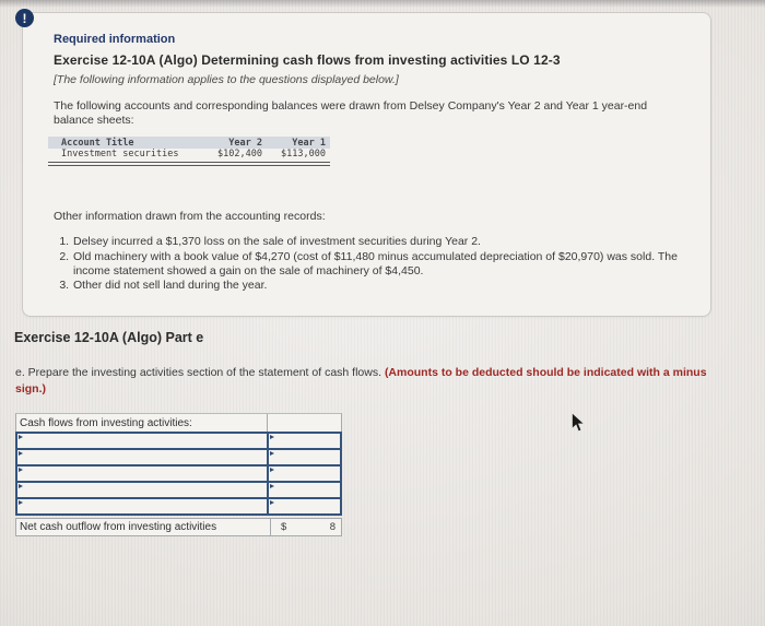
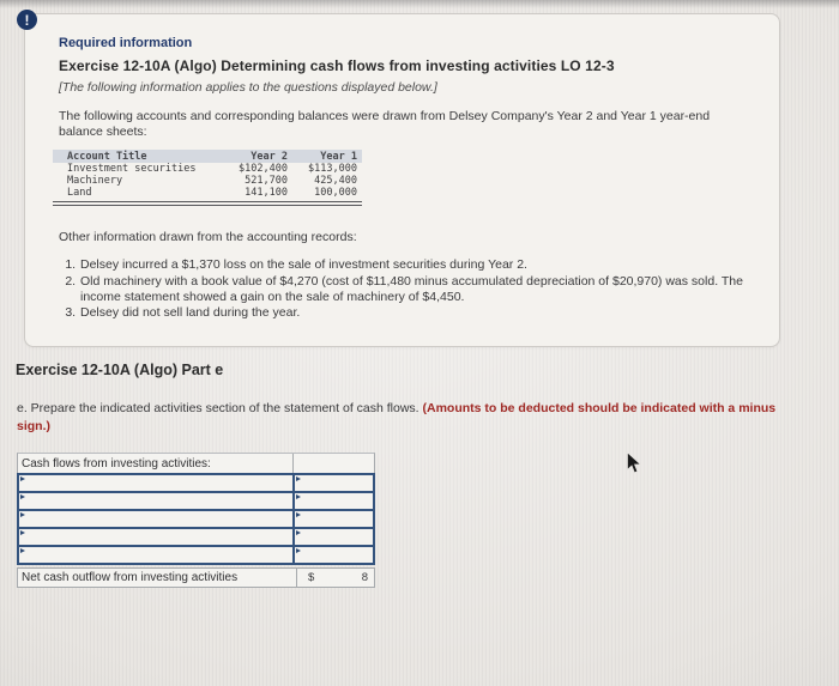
  !
  Required information
  Exercise 12-10A (Algo) Determining cash flows from investing activities LO 12-3
  [The following information applies to the questions displayed below.]
  The following accounts and corresponding balances were drawn from Delsey Company's Year 2 and Year 1 year-end balance sheets:
  Account Title
  Year 2
  Year 1
  Investment securities
  $102,400
  $113,000
+ Machinery
+ 521,700
+ 425,400
+ Land
+ 141,100
+ 100,000
  Other information drawn from the accounting records:
  Delsey incurred a $1,370 loss on the sale of investment securities during Year 2.
  Old machinery with a book value of $4,270 (cost of $11,480 minus accumulated depreciation of $20,970) was sold. The income statement showed a gain on the sale of machinery of $4,450.
- Other did not sell land during the year.
+ Delsey did not sell land during the year.
  Exercise 12-10A (Algo) Part e
- e. Prepare the investing activities section of the statement of cash flows. (Amounts to be deducted should be indicated with a minus sign.)
+ e. Prepare the indicated activities section of the statement of cash flows. (Amounts to be deducted should be indicated with a minus sign.)
  Cash flows from investing activities:
  Net cash outflow from investing activities
  $
  8
